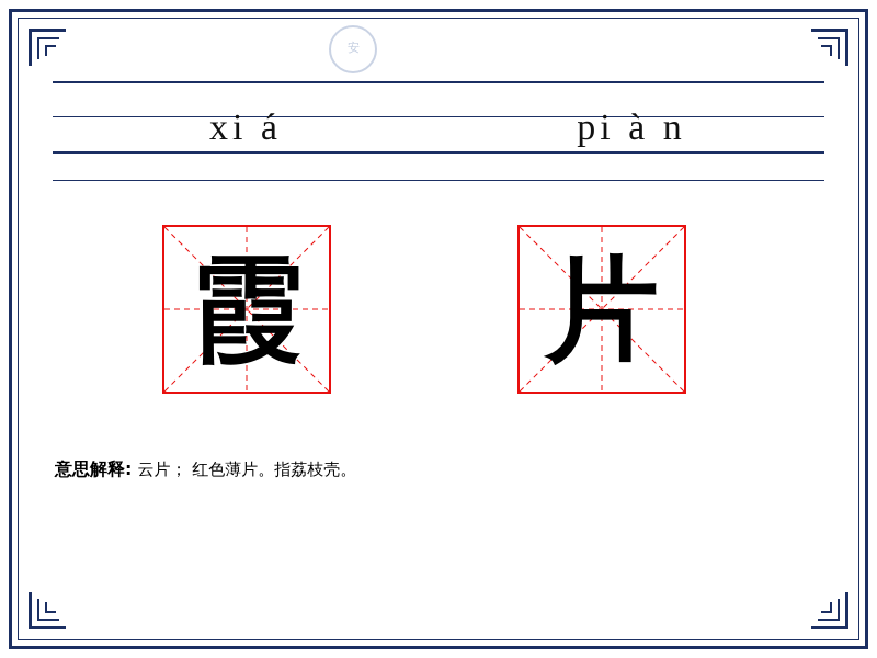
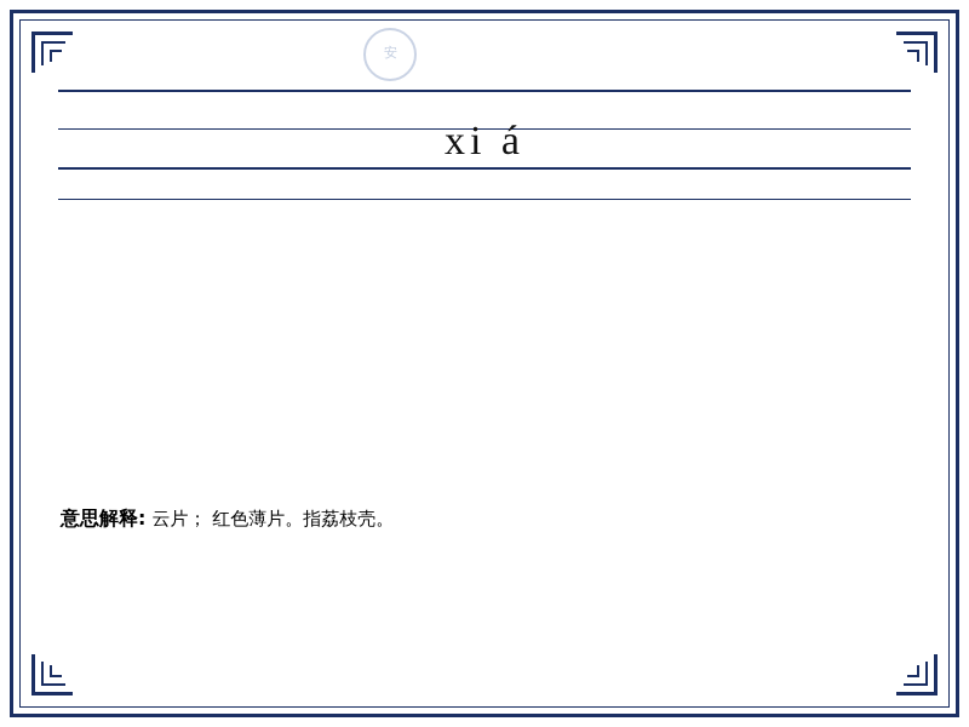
  安
  xi á
- pi à n
- 霞
- 片
  意思解释: 云片； 红色薄片。指荔枝壳。
